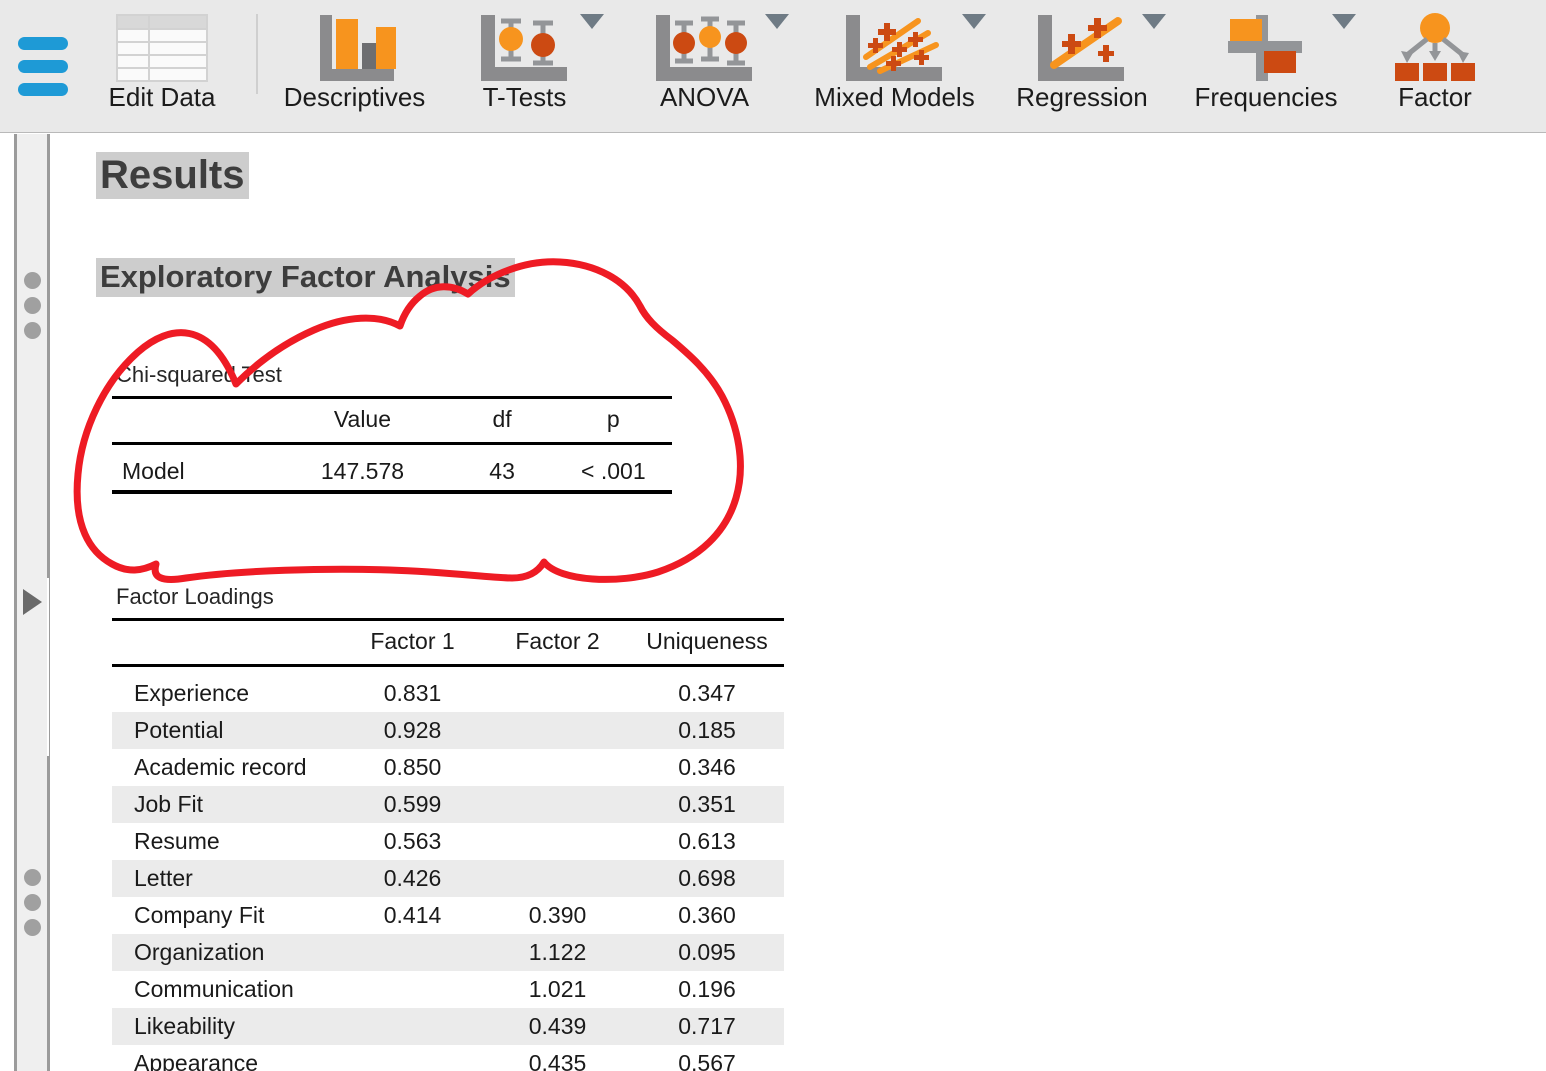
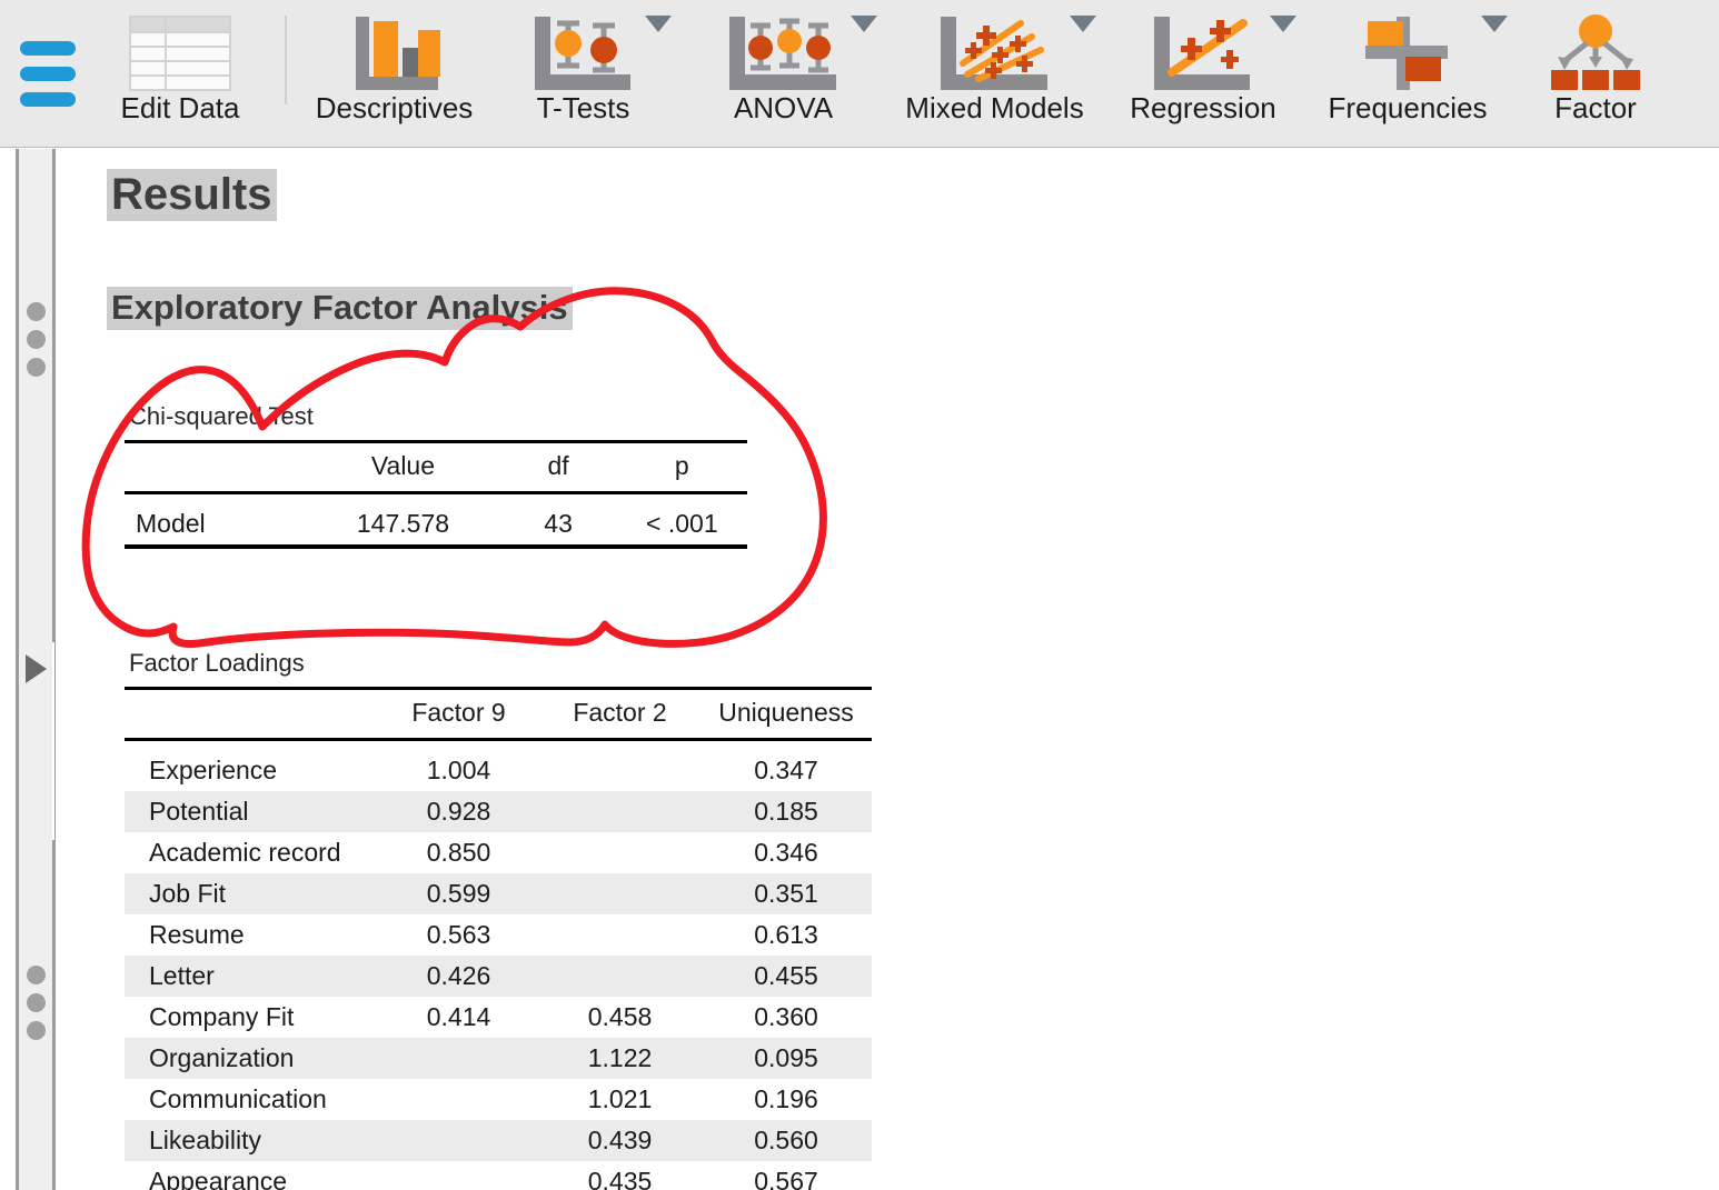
  Edit Data
  Descriptives
  T-Tests
  ANOVA
  Mixed Models
  Regression
  Frequencies
  Factor
  Results
  Exploratory Factor Analyss
  Chi-squareest
  	Value	df	p
  Model	147.578	43	< .001
  Factor Loadings
- 	Factor 1	Factor 2	Uniqueness
+ 	Factor 9	Factor 2	Uniqueness
- Experience	0.831		0.347
+ Experience	1.004		0.347
  Potential	0.928		0.185
  Academic record	0.850		0.346
  Job Fit	0.599		0.351
  Resume	0.563		0.613
- Letter	0.426		0.698
+ Letter	0.426		0.455
- Company Fit	0.414	0.390	0.360
+ Company Fit	0.414	0.458	0.360
  Organization		1.122	0.095
  Communication		1.021	0.196
- Likeability		0.439	0.717
+ Likeability		0.439	0.560
  Appearance		0.435	0.567
